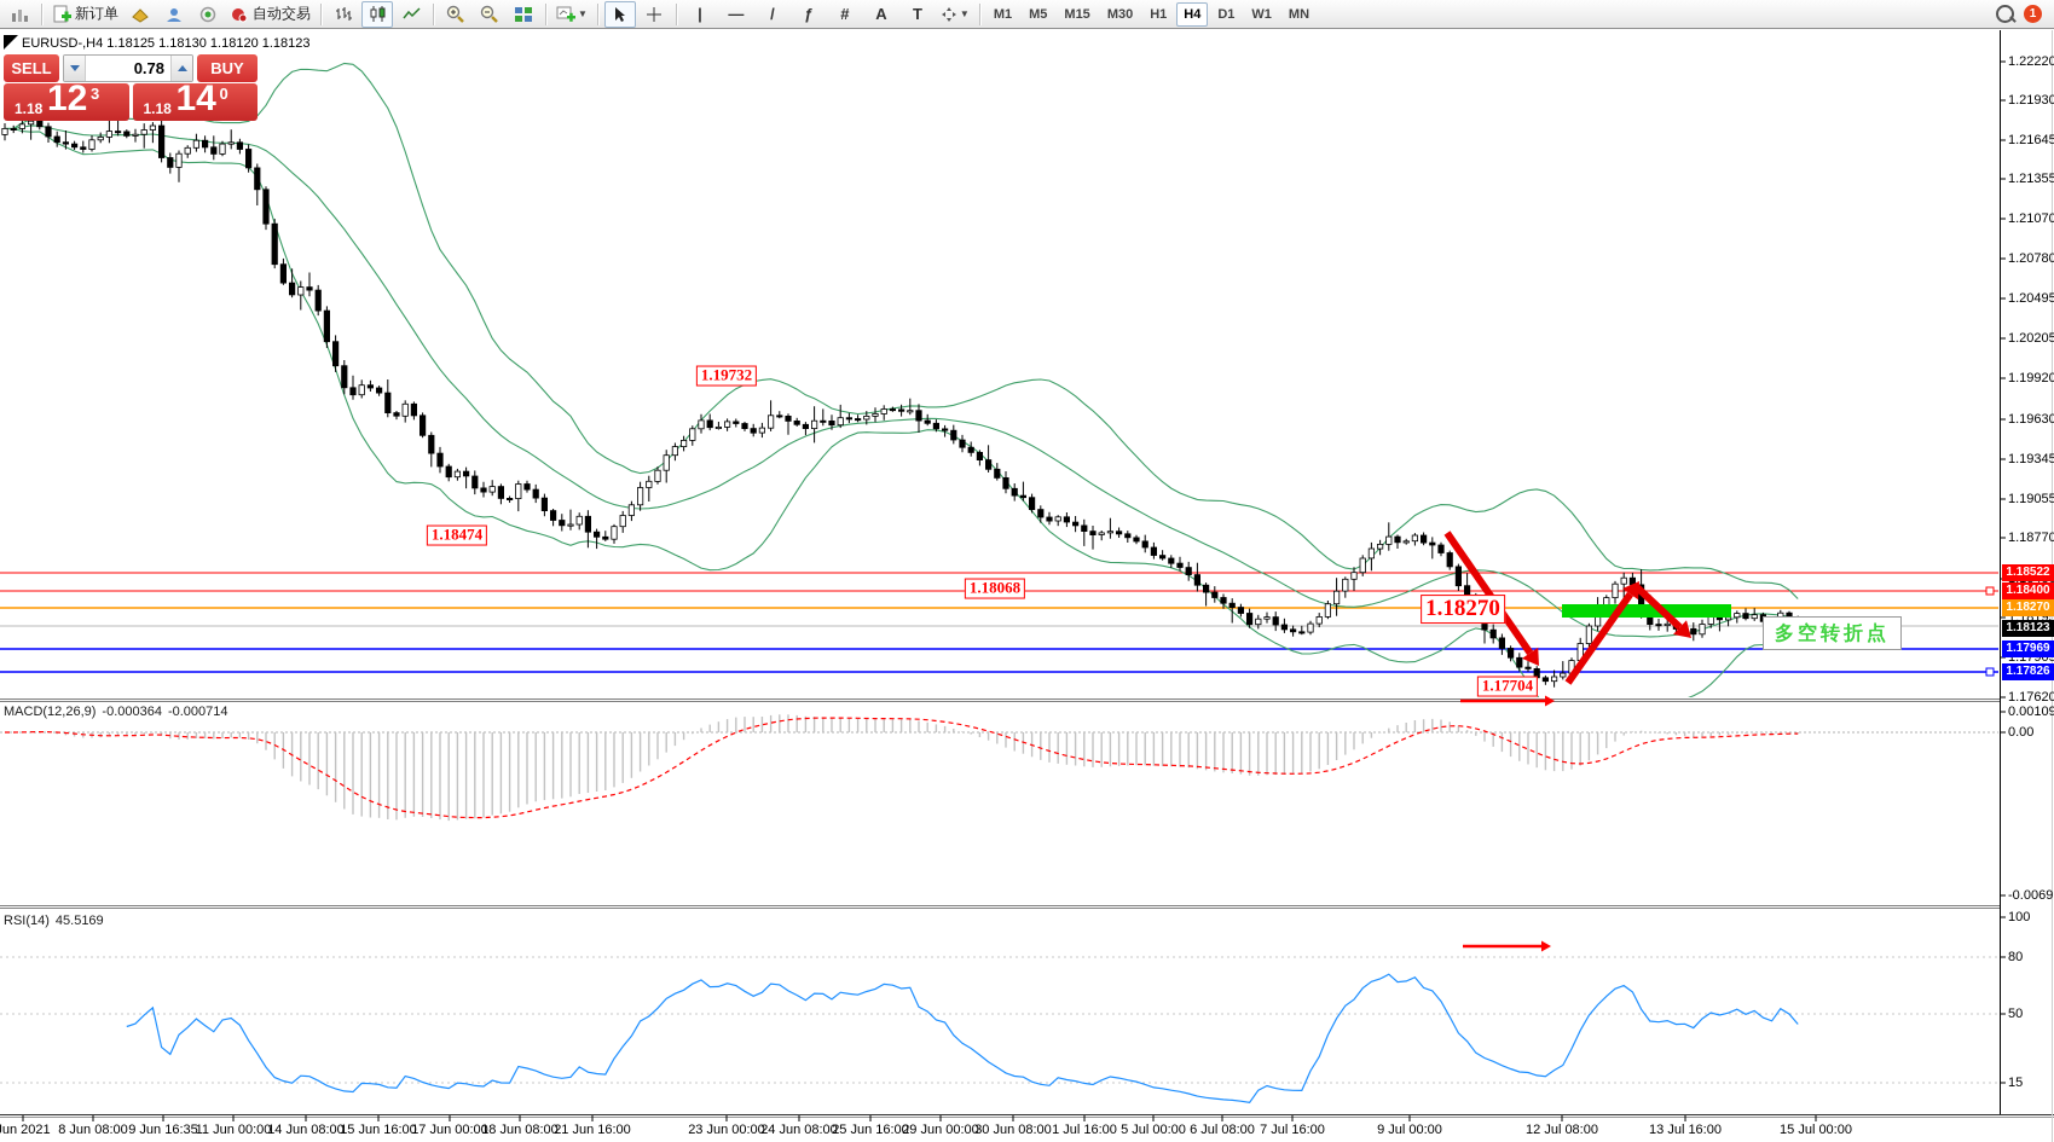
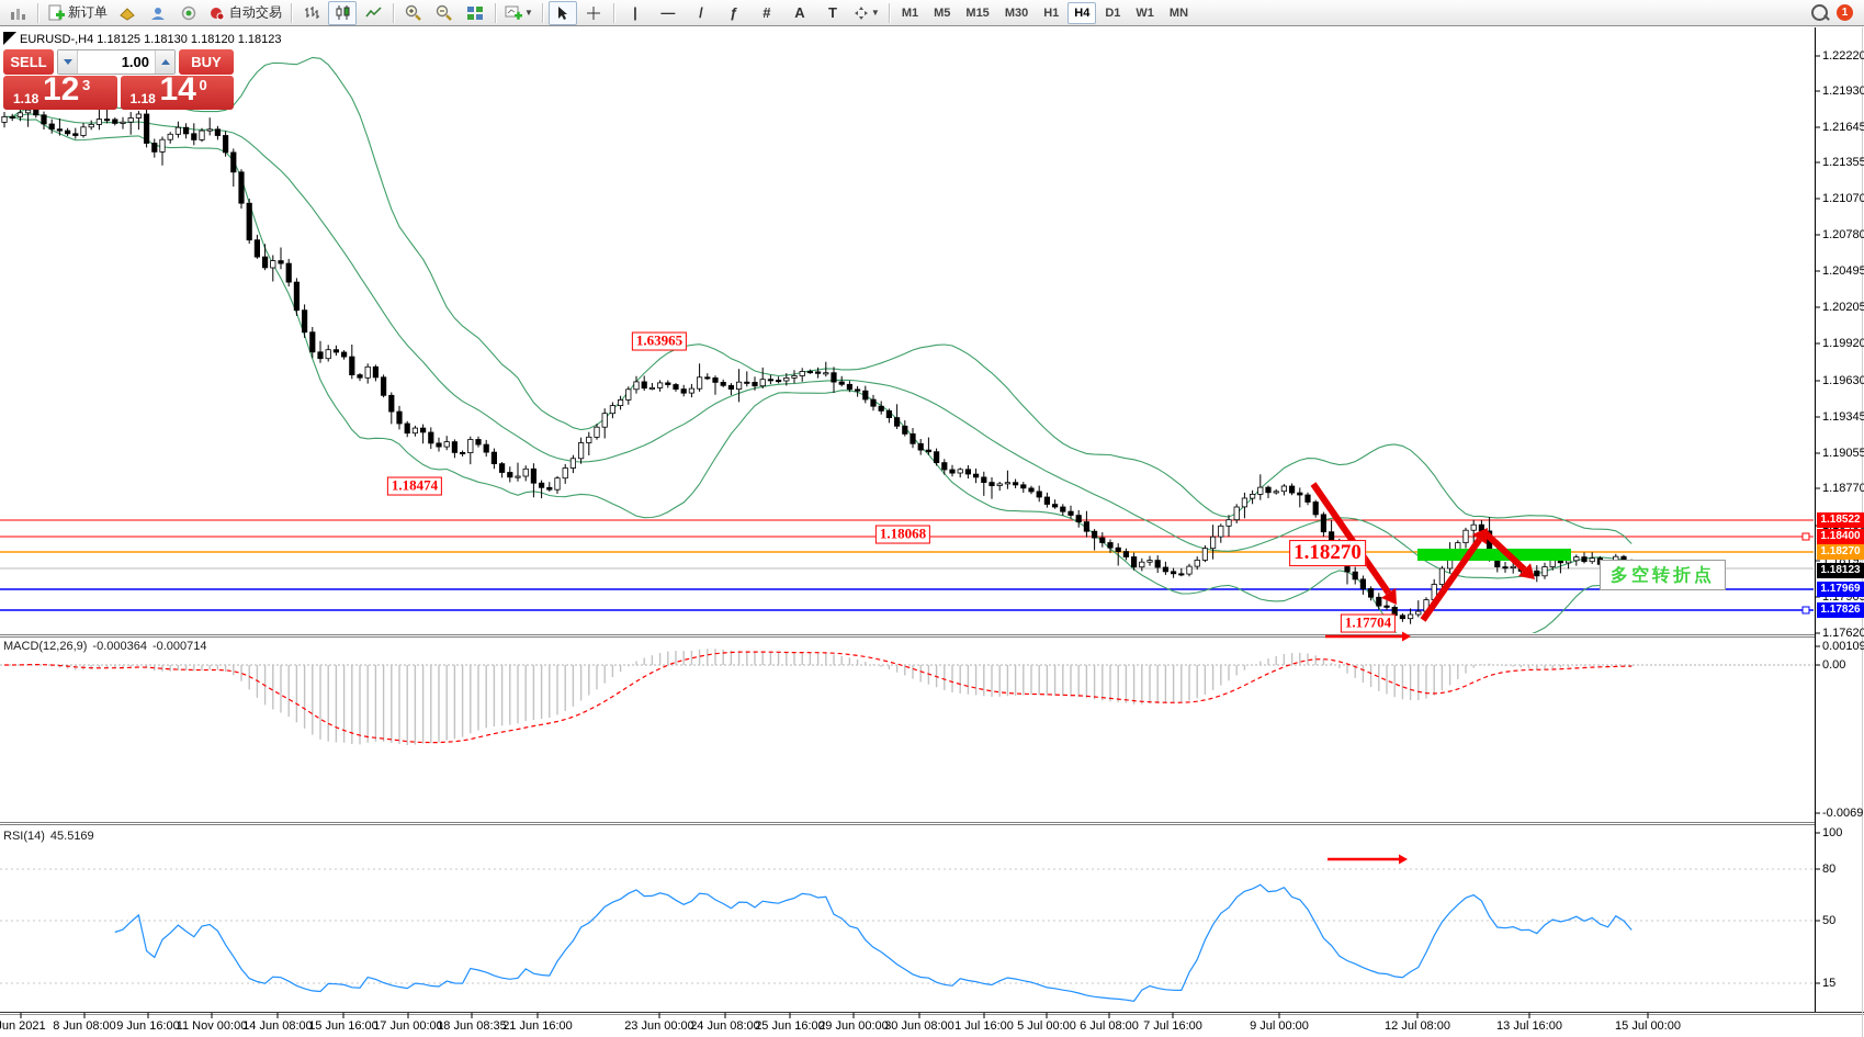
  新订单
  自动交易
  ▼
  |
  —
  /
  ƒ
  #
  A
  T
  ▼
  M1
  M5
  M15
  M30
  H1
  H4
  D1
  W1
  MN
  1
  EURUSD-,H4 1.18125 1.18130 1.18120 1.18123
  SELL
- 0.78
+ 1.00
  BUY
  1.18
  12
  3
  1.18
  14
  0
  MACD(12,26,9) -0.000364 -0.000714
  RSI(14) 45.5169
  多空转折点
  1.22220
  1.21930
  1.21645
  1.21355
  1.21070
  1.20780
  1.20495
  1.20205
  1.19920
  1.19630
  1.19345
  1.19055
  1.18770
  1.18195
  1.17905
  1.17620
  0.00109
  0.00
  -0.0069
  100
  80
  50
  15
  1.18522
  1.18400
  1.18270
  1.18123
  1.17969
  1.17826
  un 2021
  8 Jun 08:00
- 9 Jun 16:35
+ 9 Jun 16:00
- 11 Jun 00:00
+ 11 Nov 00:00
  14 Jun 08:00
  15 Jun 16:00
  17 Jun 00:00
- 18 Jun 08:00
+ 18 Jun 08:35
  21 Jun 16:00
  23 Jun 00:00
  24 Jun 08:00
  25 Jun 16:00
  29 Jun 00:00
  30 Jun 08:00
  1 Jul 16:00
  5 Jul 00:00
  6 Jul 08:00
  7 Jul 16:00
  9 Jul 00:00
  12 Jul 08:00
  13 Jul 16:00
  15 Jul 00:00
- 1.19732
+ 1.63965
  1.18474
  1.18068
  1.18270
  1.17704
